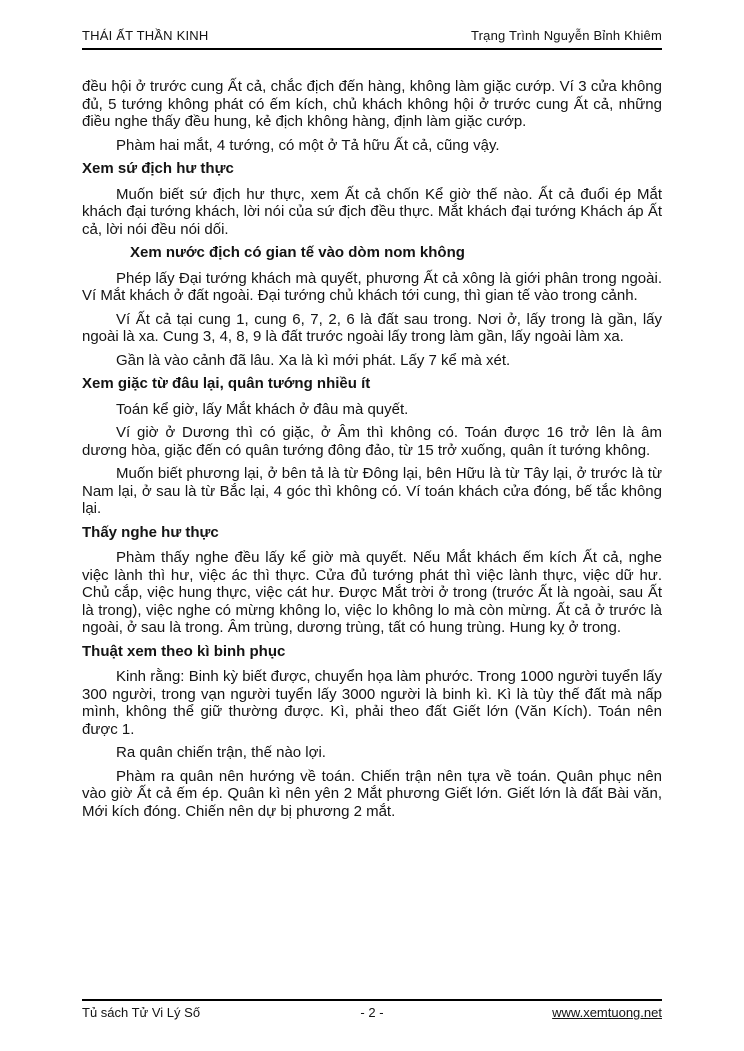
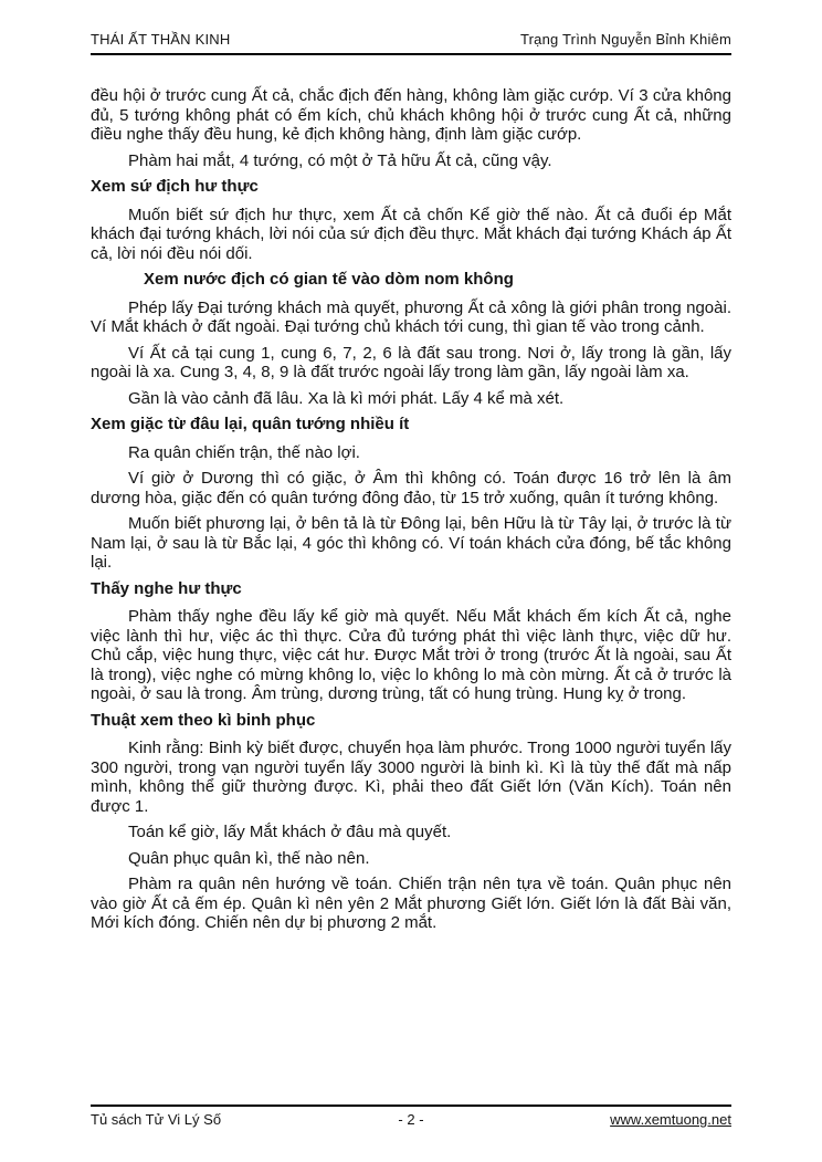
  THÁI ẤT THẦN KINH
  Trạng Trình Nguyễn Bỉnh Khiêm
  đều hội ở trước cung Ất cả, chắc địch đến hàng, không làm giặc cướp. Ví 3 cửa không đủ, 5 tướng không phát có ếm kích, chủ khách không hội ở trước cung Ất cả, những điều nghe thấy đều hung, kẻ địch không hàng, định làm giặc cướp.
  Phàm hai mắt, 4 tướng, có một ở Tả hữu Ất cả, cũng vậy.
  Xem sứ địch hư thực
  Muốn biết sứ địch hư thực, xem Ất cả chốn Kể giờ thế nào. Ất cả đuổi ép Mắt khách đại tướng khách, lời nói của sứ địch đều thực. Mắt khách đại tướng Khách áp Ất cả, lời nói đều nói dối.
  Xem nước địch có gian tế vào dòm nom không
  Phép lấy Đại tướng khách mà quyết, phương Ất cả xông là giới phân trong ngoài. Ví Mắt khách ở đất ngoài. Đại tướng chủ khách tới cung, thì gian tế vào trong cảnh.
  Ví Ất cả tại cung 1, cung 6, 7, 2, 6 là đất sau trong. Nơi ở, lấy trong là gần, lấy ngoài là xa. Cung 3, 4, 8, 9 là đất trước ngoài lấy trong làm gần, lấy ngoài làm xa.
- Gần là vào cảnh đã lâu. Xa là kì mới phát. Lấy 7 kể mà xét.
+ Gần là vào cảnh đã lâu. Xa là kì mới phát. Lấy 4 kể mà xét.
  Xem giặc từ đâu lại, quân tướng nhiều ít
- Toán kể giờ, lấy Mắt khách ở đâu mà quyết.
+ Ra quân chiến trận, thế nào lợi.
  Ví giờ ở Dương thì có giặc, ở Âm thì không có. Toán được 16 trở lên là âm dương hòa, giặc đến có quân tướng đông đảo, từ 15 trở xuống, quân ít tướng không.
  Muốn biết phương lại, ở bên tả là từ Đông lại, bên Hữu là từ Tây lại, ở trước là từ Nam lại, ở sau là từ Bắc lại, 4 góc thì không có. Ví toán khách cửa đóng, bế tắc không lại.
  Thấy nghe hư thực
  Phàm thấy nghe đều lấy kể giờ mà quyết. Nếu Mắt khách ếm kích Ất cả, nghe việc lành thì hư, việc ác thì thực. Cửa đủ tướng phát thì việc lành thực, việc dữ hư. Chủ cắp, việc hung thực, việc cát hư. Được Mắt trời ở trong (trước Ất là ngoài, sau Ất là trong), việc nghe có mừng không lo, việc lo không lo mà còn mừng. Ất cả ở trước là ngoài, ở sau là trong. Âm trùng, dương trùng, tất có hung trùng. Hung kỵ ở trong.
  Thuật xem theo kì binh phục
  Kinh rằng: Binh kỳ biết được, chuyển họa làm phước. Trong 1000 người tuyển lấy 300 người, trong vạn người tuyển lấy 3000 người là binh kì. Kì là tùy thế đất mà nấp mình, không thể giữ thường được. Kì, phải theo đất Giết lớn (Văn Kích). Toán nên được 1.
- Ra quân chiến trận, thế nào lợi.
+ Toán kể giờ, lấy Mắt khách ở đâu mà quyết.
+ Quân phục quân kì, thế nào nên.
  Phàm ra quân nên hướng về toán. Chiến trận nên tựa về toán. Quân phục nên vào giờ Ất cả ếm ép. Quân kì nên yên 2 Mắt phương Giết lớn. Giết lớn là đất Bài văn, Mới kích đóng. Chiến nên dự bị phương 2 mắt.
  Tủ sách Tử Vi Lý Số
  - 2 -
  www.xemtuong.net
